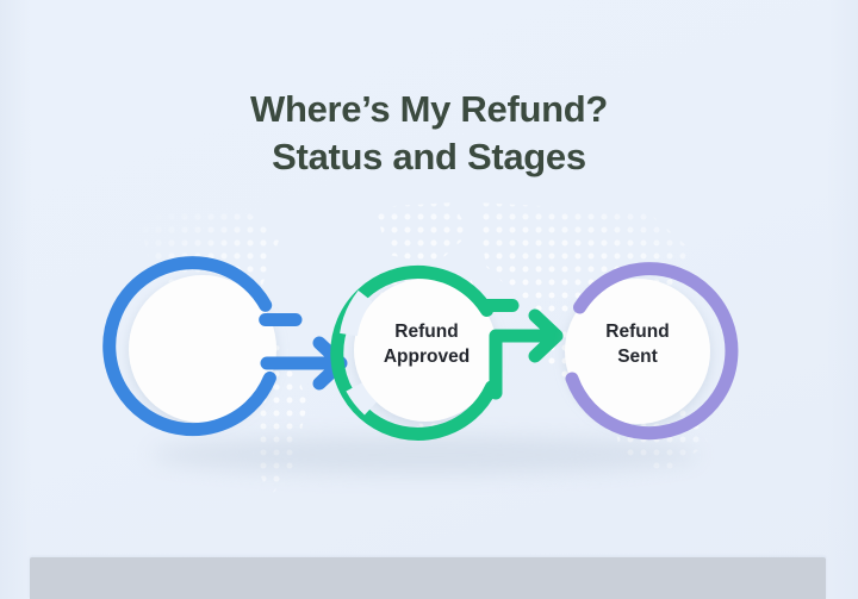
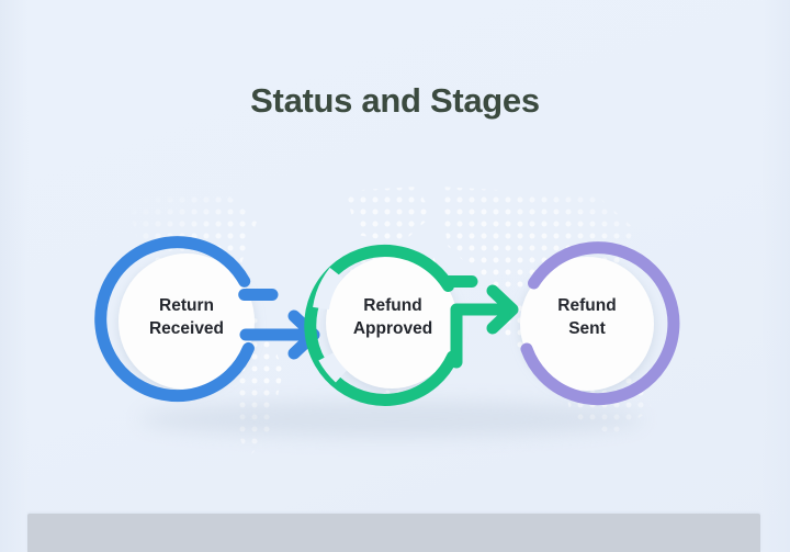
- Where’s My Refund?
  Status and Stages
+ Return
+ Received
  Refund
  Approved
  Refund
  Sent
